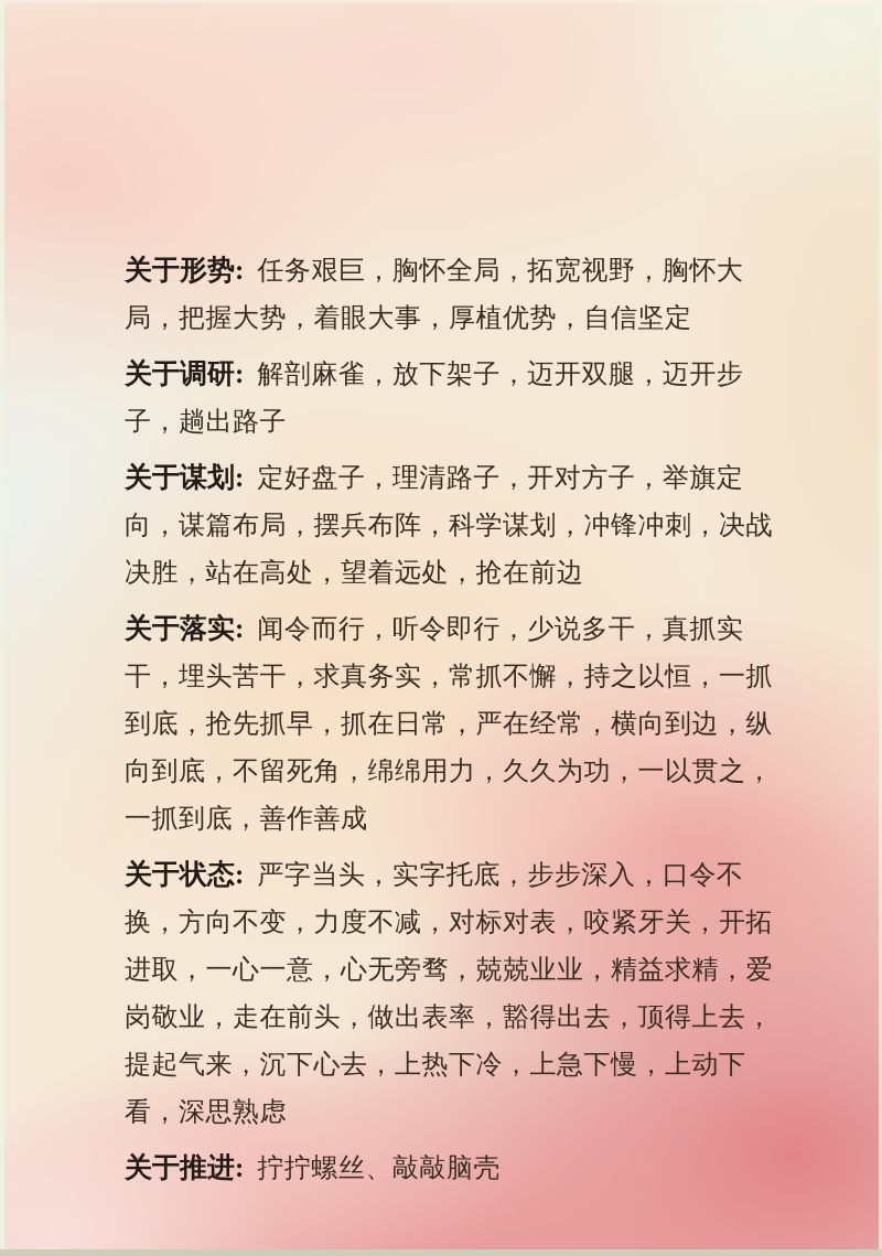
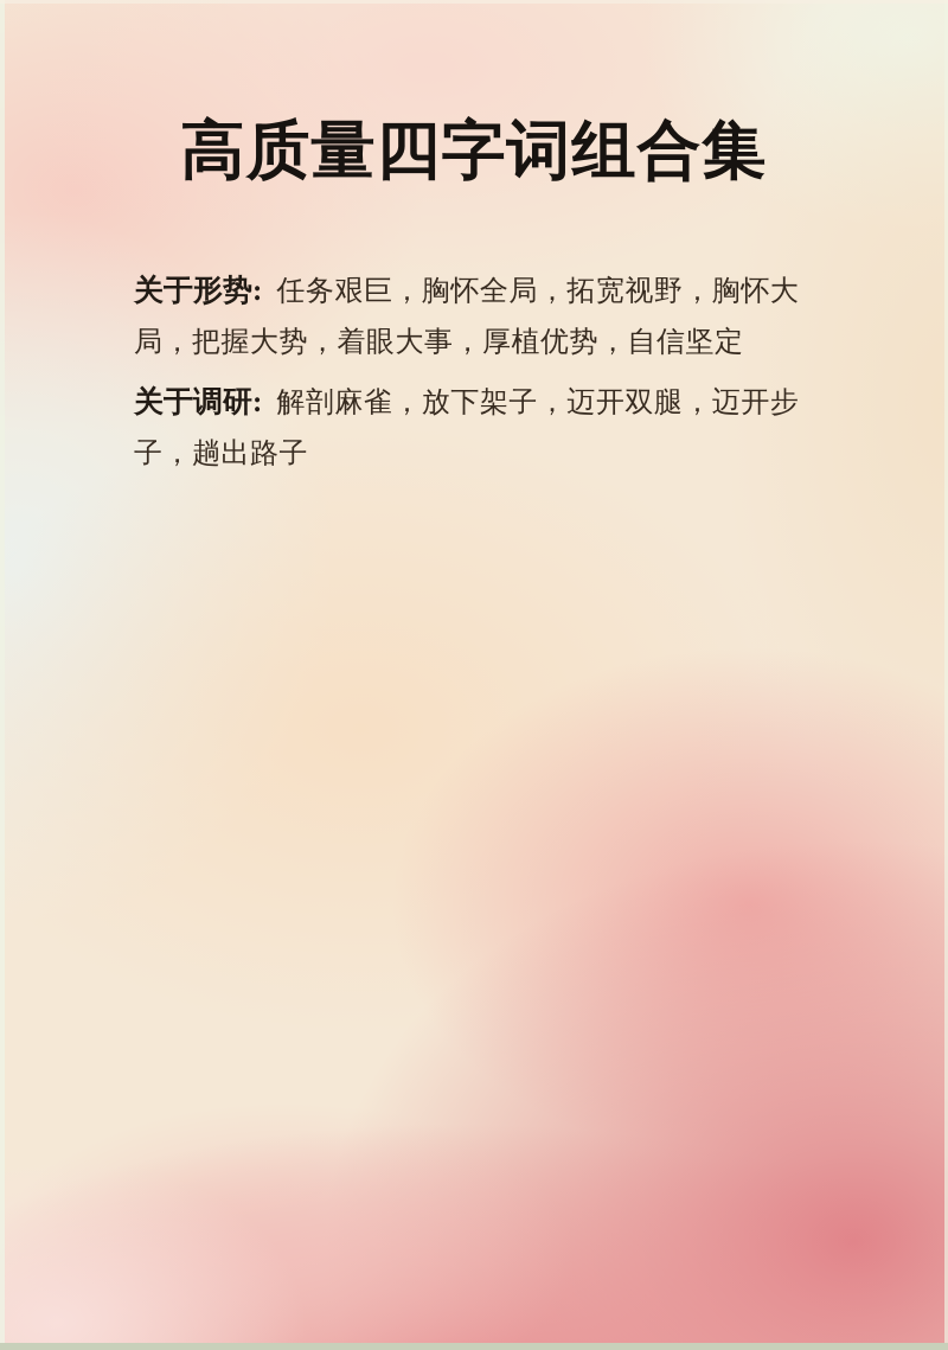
+ 高质量四字词组合集
  关于形势: 任务艰巨，胸怀全局，拓宽视野，胸怀大局，把握大势，着眼大事，厚植优势，自信坚定
  关于调研: 解剖麻雀，放下架子，迈开双腿，迈开步子，趟出路子
- 关于谋划: 定好盘子，理清路子，开对方子，举旗定向，谋篇布局，摆兵布阵，科学谋划，冲锋冲刺，决战决胜，站在高处，望着远处，抢在前边
- 关于落实: 闻令而行，听令即行，少说多干，真抓实干，埋头苦干，求真务实，常抓不懈，持之以恒，一抓到底，抢先抓早，抓在日常，严在经常，横向到边，纵向到底，不留死角，绵绵用力，久久为功，一以贯之，一抓到底，善作善成
- 关于状态: 严字当头，实字托底，步步深入，口令不换，方向不变，力度不减，对标对表，咬紧牙关，开拓进取，一心一意，心无旁骛，兢兢业业，精益求精，爱岗敬业，走在前头，做出表率，豁得出去，顶得上去，提起气来，沉下心去，上热下冷，上急下慢，上动下看，深思熟虑
- 关于推进: 拧拧螺丝、敲敲脑壳
